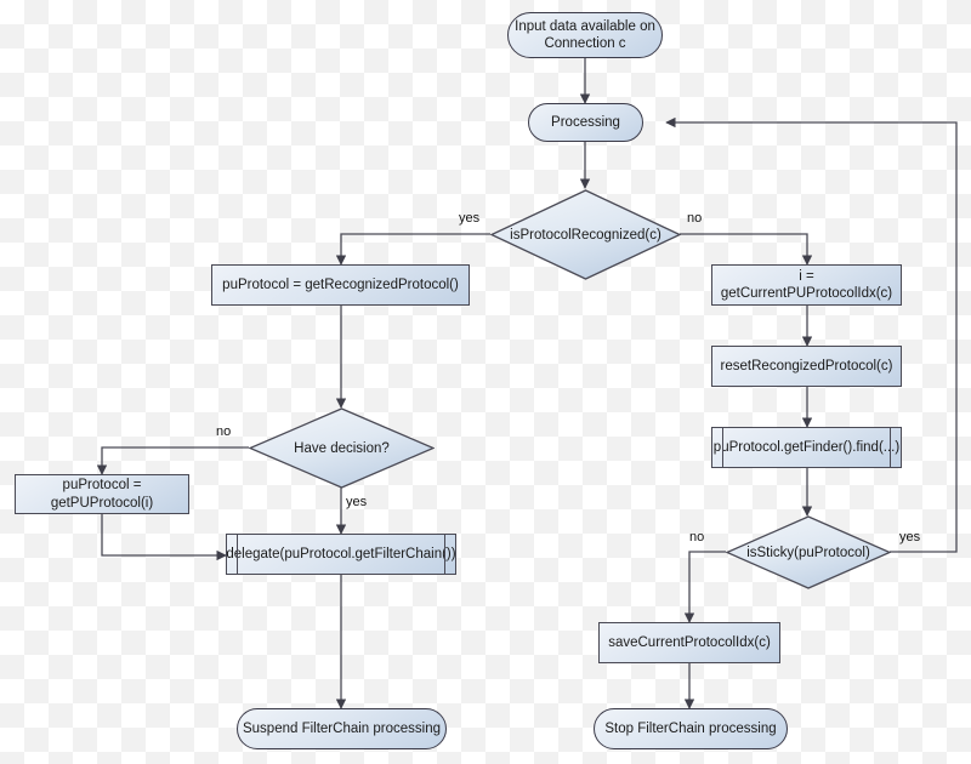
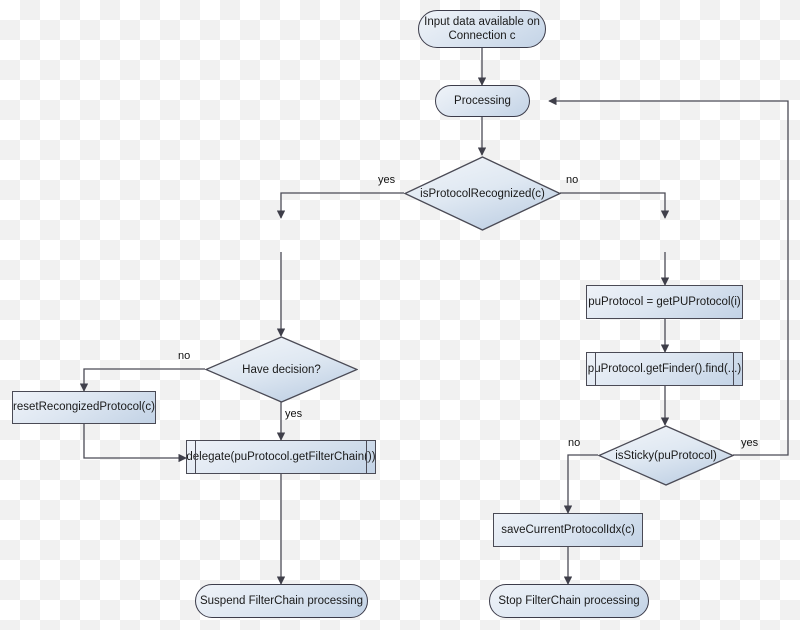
  yes
  no
  no
  yes
  no
  yes
  Input data available on
  Connection c
  Processing
  isProtocolRecognized(c)
- puProtocol = getRecognizedProtocol()
- i = getCurrentPUProtocolIdx(c)
- resetRecongizedProtocol(c)
+ puProtocol = getPUProtocol(i)
  puProtocol.getFinder().find(...)
  Have decision?
- puProtocol = getPUProtocol(i)
+ resetRecongizedProtocol(c)
  delegate(puProtocol.getFilterChain())
  isSticky(puProtocol)
  saveCurrentProtocolIdx(c)
  Suspend FilterChain processing
  Stop FilterChain processing
